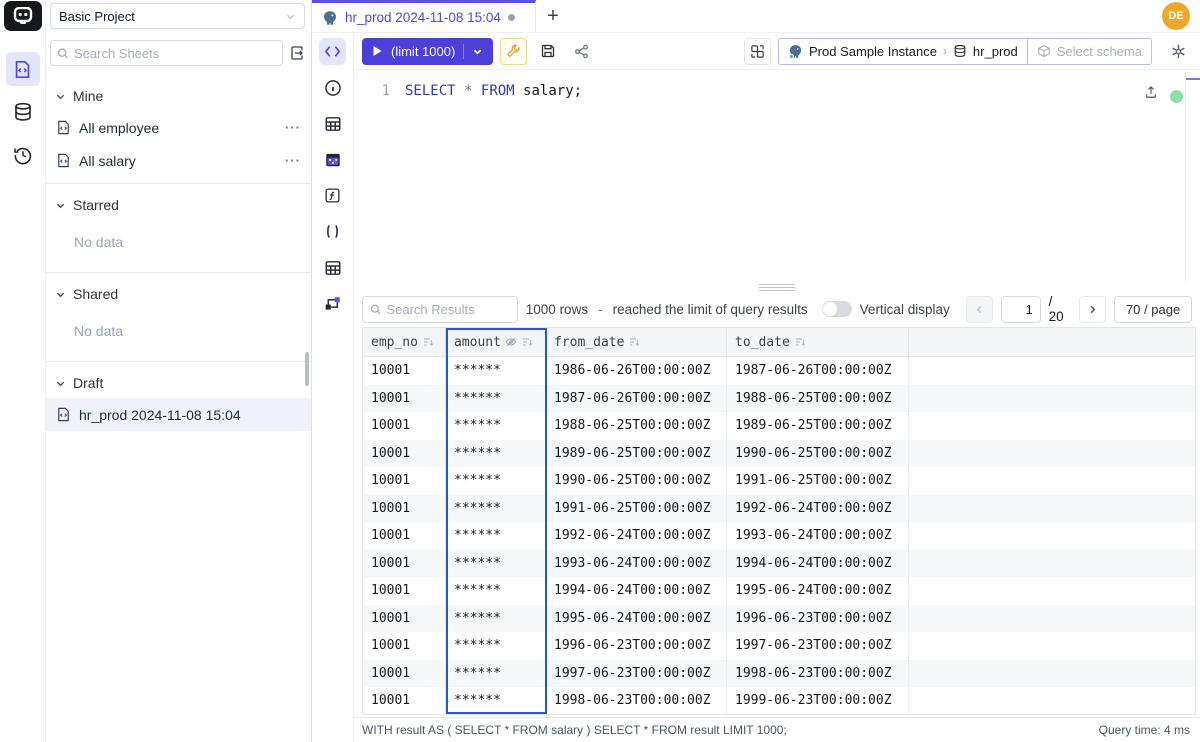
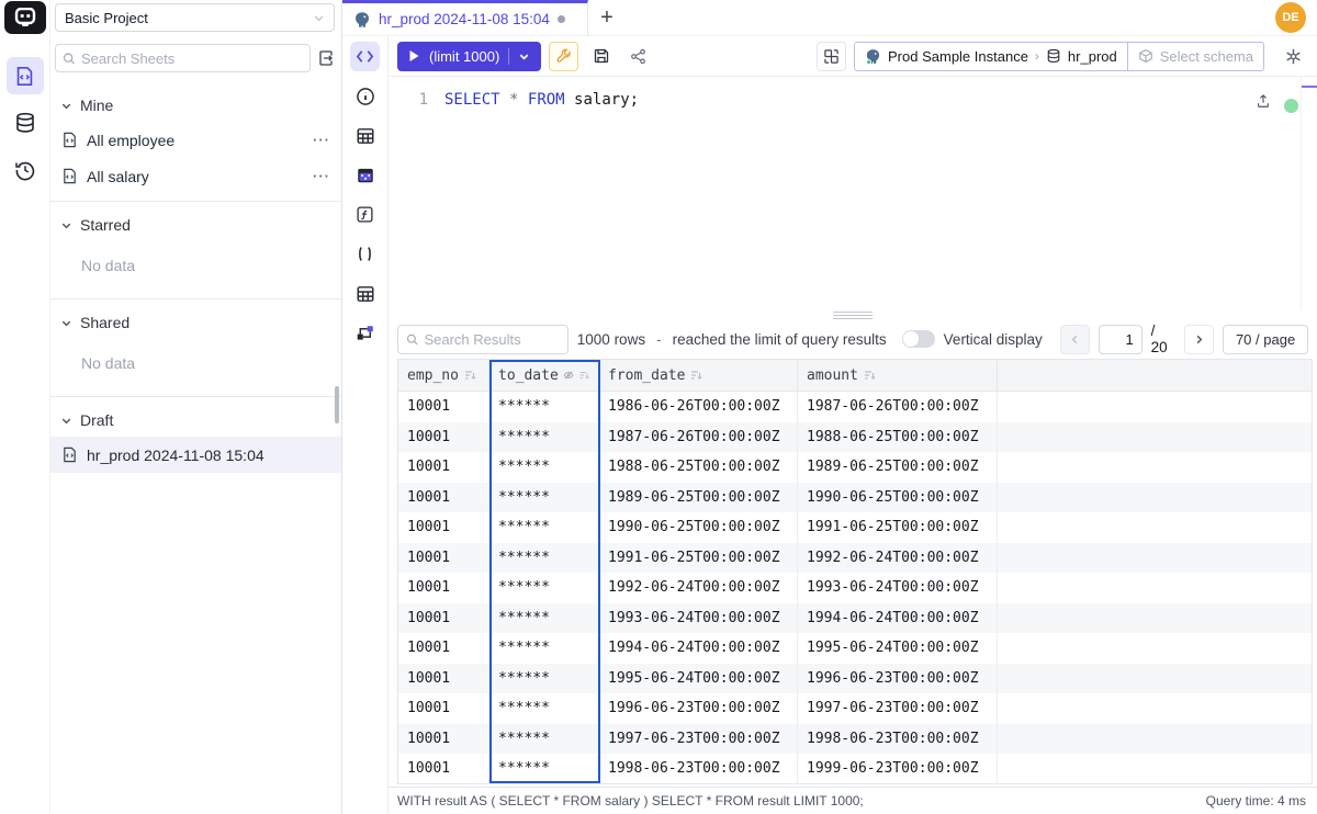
  Basic Project
  Search Sheets
  Mine
  All employee
  ···
  All salary
  ···
  Starred
  No data
  Shared
  No data
  Draft
  hr_prod 2024-11-08 15:04
  hr_prod 2024-11-08 15:04
  +
  DE
  (limit 1000)
  Prod Sample Instance
  ›
  hr_prod
  Select schema
  1
  SELECT * FROM salary;
  Search Results
  1000 rows
  -
  reached the limit of query results
  Vertical display
  1
  / 20
  70 / page
  emp_no
- amount
+ to_date
  from_date
- to_date
+ amount
  10001
  ******
  1986-06-26T00:00:00Z
  1987-06-26T00:00:00Z
  10001
  ******
  1987-06-26T00:00:00Z
  1988-06-25T00:00:00Z
  10001
  ******
  1988-06-25T00:00:00Z
  1989-06-25T00:00:00Z
  10001
  ******
  1989-06-25T00:00:00Z
  1990-06-25T00:00:00Z
  10001
  ******
  1990-06-25T00:00:00Z
  1991-06-25T00:00:00Z
  10001
  ******
  1991-06-25T00:00:00Z
  1992-06-24T00:00:00Z
  10001
  ******
  1992-06-24T00:00:00Z
  1993-06-24T00:00:00Z
  10001
  ******
  1993-06-24T00:00:00Z
  1994-06-24T00:00:00Z
  10001
  ******
  1994-06-24T00:00:00Z
  1995-06-24T00:00:00Z
  10001
  ******
  1995-06-24T00:00:00Z
  1996-06-23T00:00:00Z
  10001
  ******
  1996-06-23T00:00:00Z
  1997-06-23T00:00:00Z
  10001
  ******
  1997-06-23T00:00:00Z
  1998-06-23T00:00:00Z
  10001
  ******
  1998-06-23T00:00:00Z
  1999-06-23T00:00:00Z
  WITH result AS ( SELECT * FROM salary ) SELECT * FROM result LIMIT 1000;
  Query time: 4 ms
